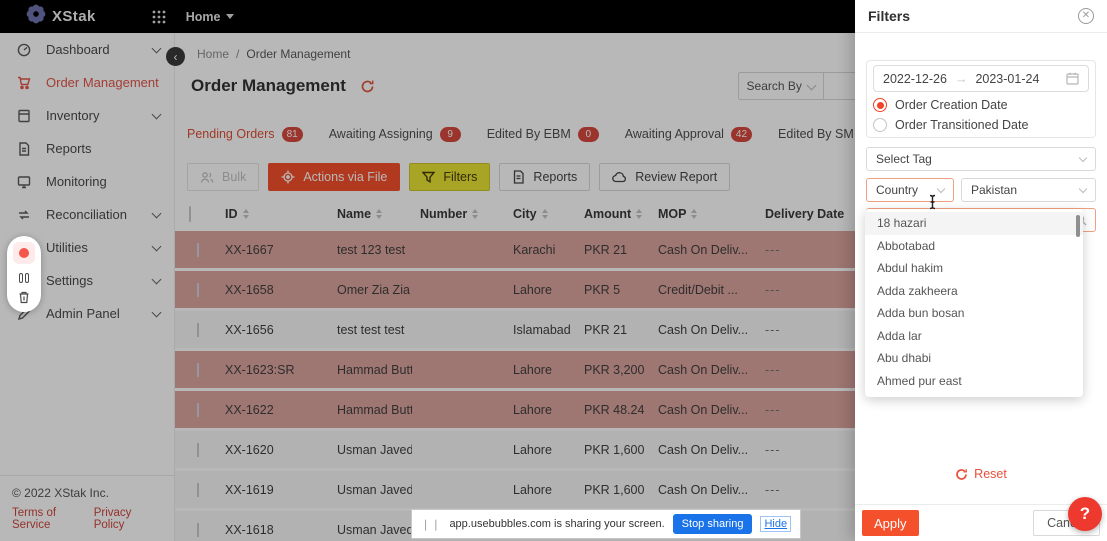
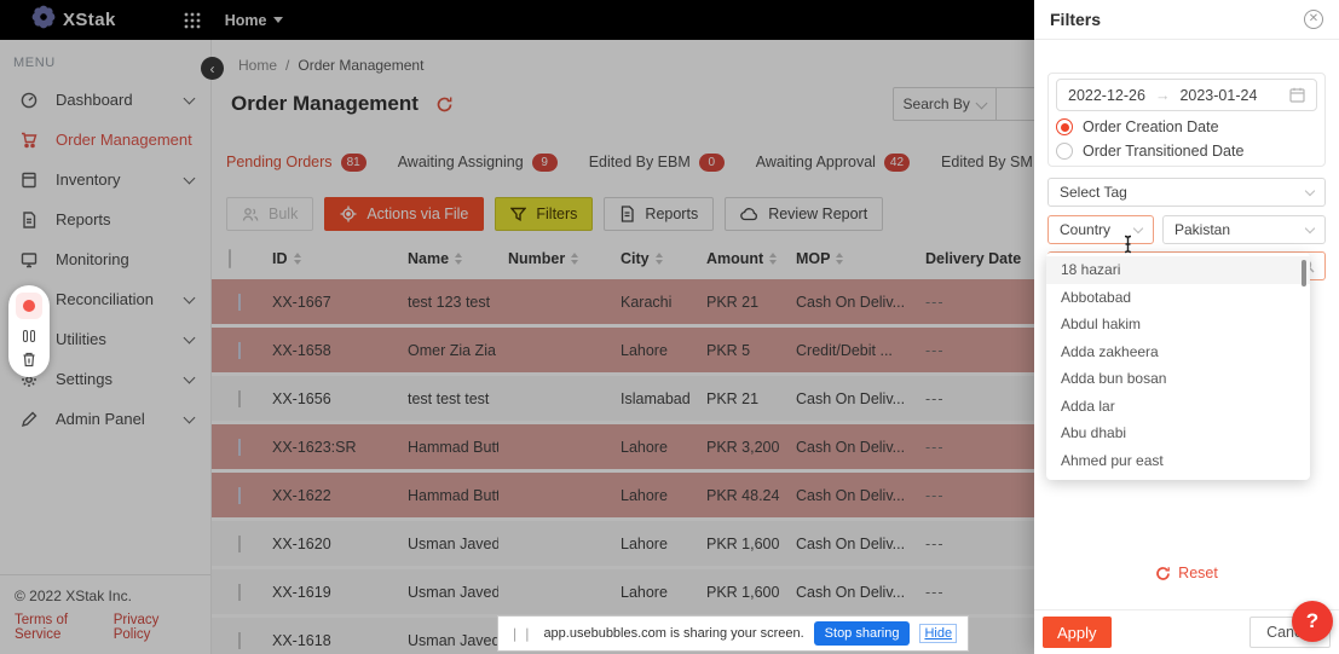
  XStak
  Home
+ MENU
  Dashboard
  Order Management
  Inventory
  Reports
  Monitoring
  Reconciliation
  Utilities
  Settings
  Admin Panel
  © 2022 XStak Inc.
  Terms of Service
  Privacy Policy
  Home
  /
  Order Management
  Order Management
  Search By
  Pending Orders
  81
  Awaiting Assigning
  9
  Edited By EBM
  0
  Awaiting Approval
  42
  Edited By SM
  Bulk
  Actions via File
  Filters
  Reports
  Review Report
  ID
  Name
  Number
  City
  Amount
  MOP
  Delivery Date
  XX-1667
  test 123 test
  Karachi
  PKR 21
  Cash On Deliv...
  ---
  XX-1658
  Omer Zia Zia
  Lahore
  PKR 5
  Credit/Debit ...
  ---
  XX-1656
  test test test
  Islamabad
  PKR 21
  Cash On Deliv...
  ---
  XX-1623:SR
  Hammad Butt
  Lahore
  PKR 3,200
  Cash On Deliv...
  ---
  XX-1622
  Hammad Butt
  Lahore
  PKR 48.24
  Cash On Deliv...
  ---
  XX-1620
  Usman Javed
  Lahore
  PKR 1,600
  Cash On Deliv...
  ---
  XX-1619
  Usman Javed
  Lahore
  PKR 1,600
  Cash On Deliv...
  ---
  XX-1618
  Usman Javed
  ‹
  Filters
  ✕
  2022-12-26
  →
  2023-01-24
  Order Creation Date
  Order Transitioned Date
  Select Tag
  Country
  Pakistan
  18 hazari
  Abbotabad
  Abdul hakim
  Adda zakheera
  Adda bun bosan
  Adda lar
  Abu dhabi
  Ahmed pur east
  Reset
  Apply
  ❘❘
  app.usebubbles.com is sharing your screen.
  Stop sharing
  Hide
  ?
